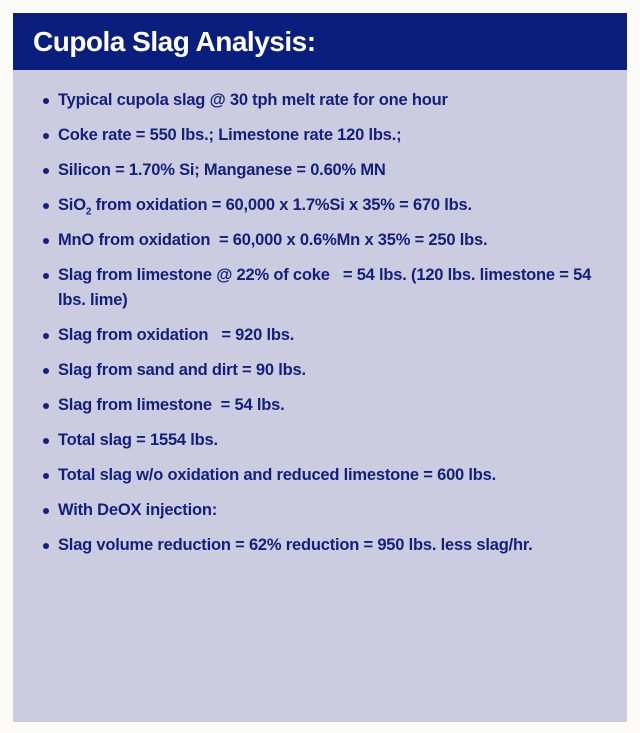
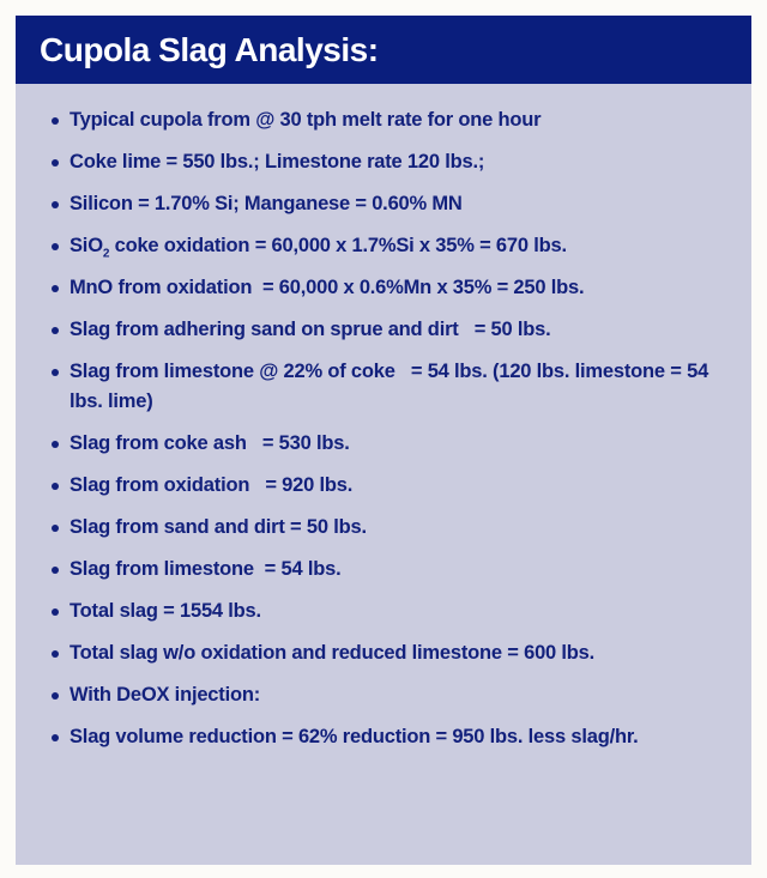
  Cupola Slag Analysis:
- Typical cupola slag @ 30 tph melt rate for one hour
+ Typical cupola from @ 30 tph melt rate for one hour
- Coke rate = 550 lbs.; Limestone rate 120 lbs.;
+ Coke lime = 550 lbs.; Limestone rate 120 lbs.;
  Silicon = 1.70% Si; Manganese = 0.60% MN
- SiO2 from oxidation = 60,000 x 1.7%Si x 35% = 670 lbs.
+ SiO2 coke oxidation = 60,000 x 1.7%Si x 35% = 670 lbs.
  MnO from oxidation = 60,000 x 0.6%Mn x 35% = 250 lbs.
+ Slag from adhering sand on sprue and dirt = 50 lbs.
  Slag from limestone @ 22% of coke = 54 lbs. (120 lbs. limestone = 54 lbs. lime)
+ Slag from coke ash = 530 lbs.
  Slag from oxidation = 920 lbs.
- Slag from sand and dirt = 90 lbs.
+ Slag from sand and dirt = 50 lbs.
  Slag from limestone = 54 lbs.
  Total slag = 1554 lbs.
  Total slag w/o oxidation and reduced limestone = 600 lbs.
  With DeOX injection:
  Slag volume reduction = 62% reduction = 950 lbs. less slag/hr.
